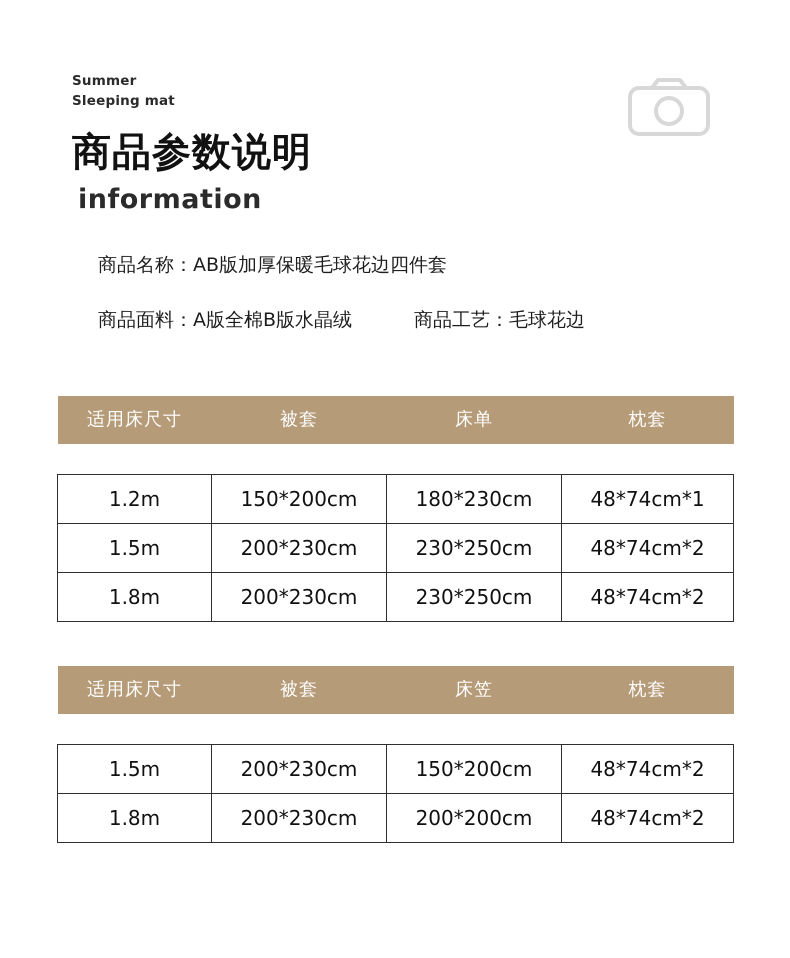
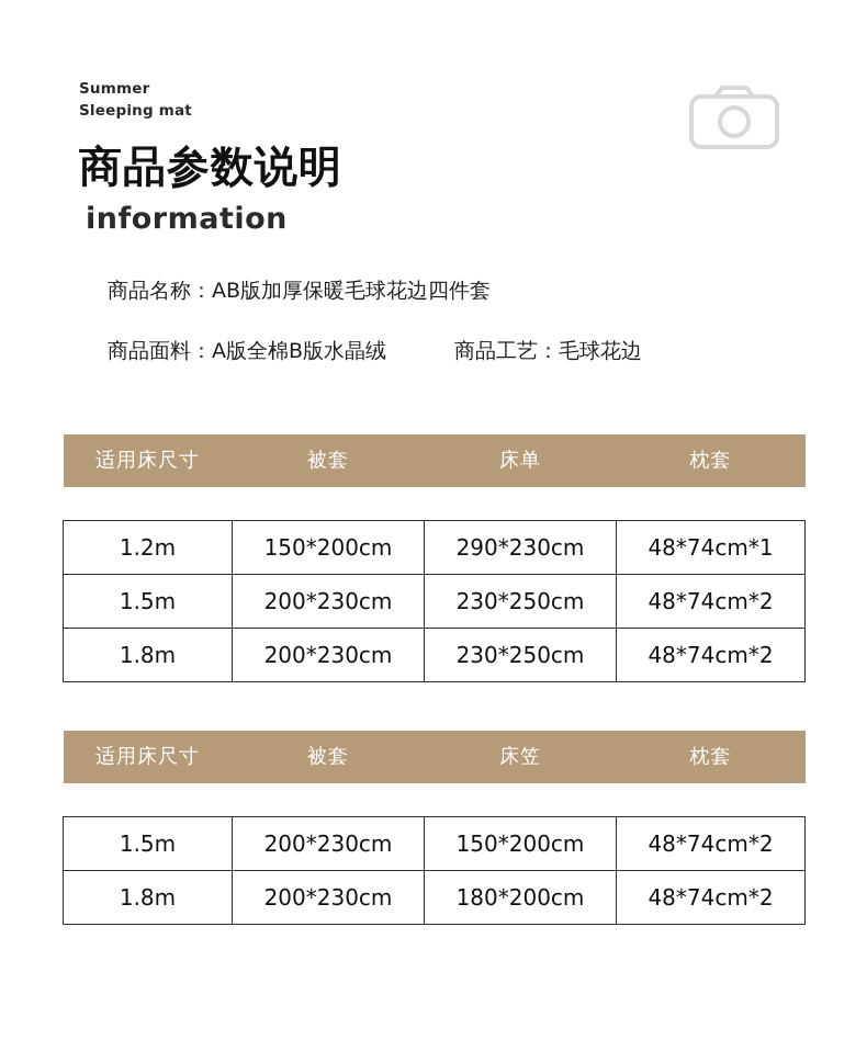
  Summer
  Sleeping mat
  商品参数说明
  information
  商品名称：
  AB版加厚保暖毛球花边四件套
  商品面料：
  A版全棉B版水晶绒
  商品工艺：
  毛球花边
  适用床尺寸	被套	床单	枕套
- 1.2m	150*200cm	180*230cm	48*74cm*1
+ 1.2m	150*200cm	290*230cm	48*74cm*1
  1.5m	200*230cm	230*250cm	48*74cm*2
  1.8m	200*230cm	230*250cm	48*74cm*2
  适用床尺寸	被套	床笠	枕套
  1.5m	200*230cm	150*200cm	48*74cm*2
- 1.8m	200*230cm	200*200cm	48*74cm*2
+ 1.8m	200*230cm	180*200cm	48*74cm*2
